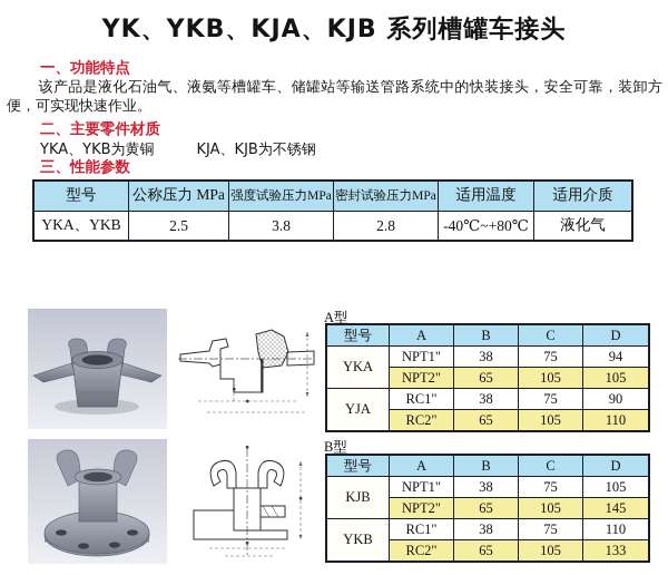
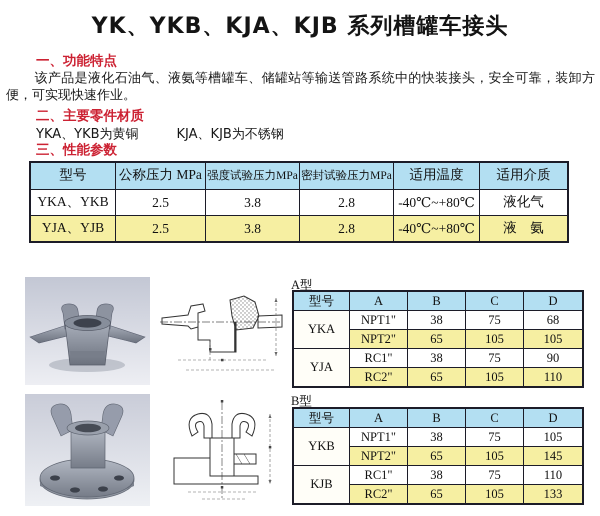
  YK、YKB、KJA、KJB 系列槽罐车接头
  一、功能特点
  该产品是液化石油气、液氨等槽罐车、储罐站等输送管路系统中的快装接头，安全可靠，装卸方便，可实现快速作业。
  二、主要零件材质
  YKA、YKB为黄铜 KJA、KJB为不锈钢
  三、性能参数
  型号	公称压力 MPa	强度试验压力MPa	密封试验压力MPa	适用温度	适用介质
  YKA、YKB	2.5	3.8	2.8	-40℃~+80℃	液化气
+ YJA、YJB	2.5	3.8	2.8	-40℃~+80℃	液 氨
  A型
  型号	A	B	C	D
- YKA	NPT1"	38	75	94
+ YKA	NPT1"	38	75	68
  NPT2"	65	105	105
  YJA	RC1"	38	75	90
  RC2"	65	105	110
  B型
  型号	A	B	C	D
- KJB	NPT1"	38	75	105
+ YKB	NPT1"	38	75	105
  NPT2"	65	105	145
- YKB	RC1"	38	75	110
+ KJB	RC1"	38	75	110
  RC2"	65	105	133
